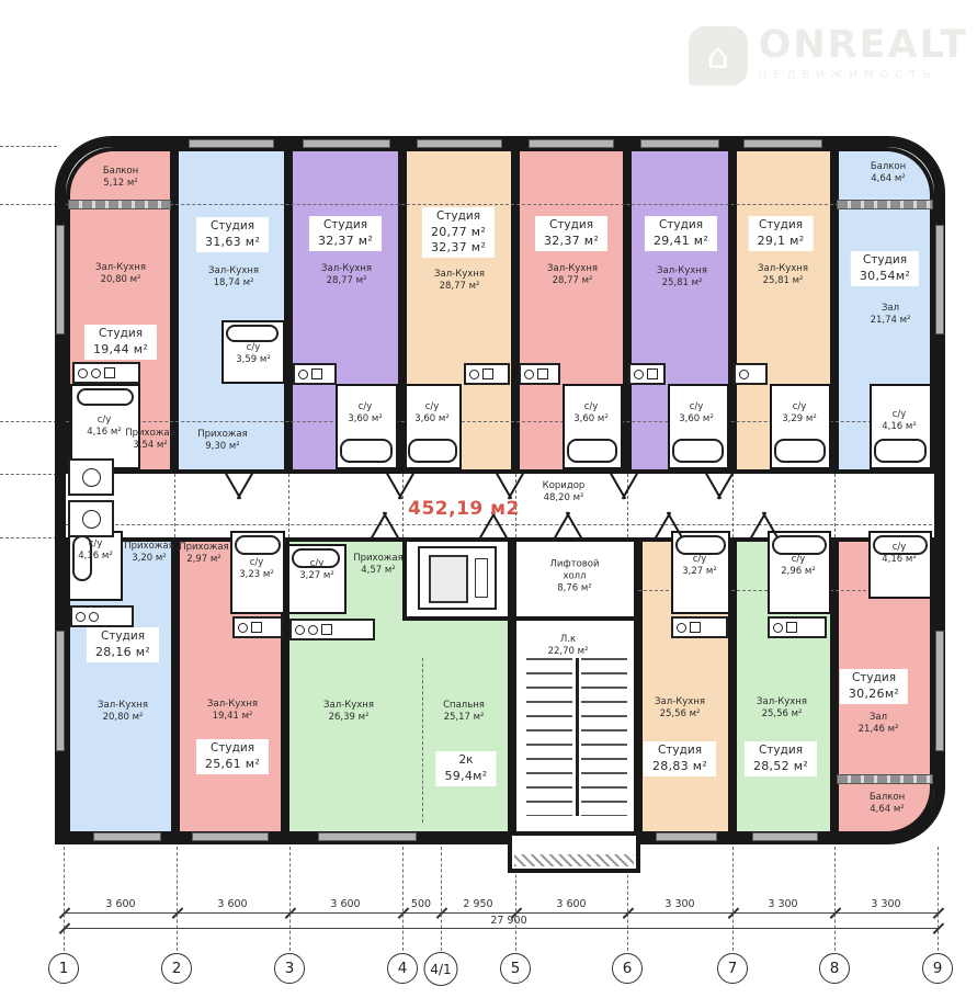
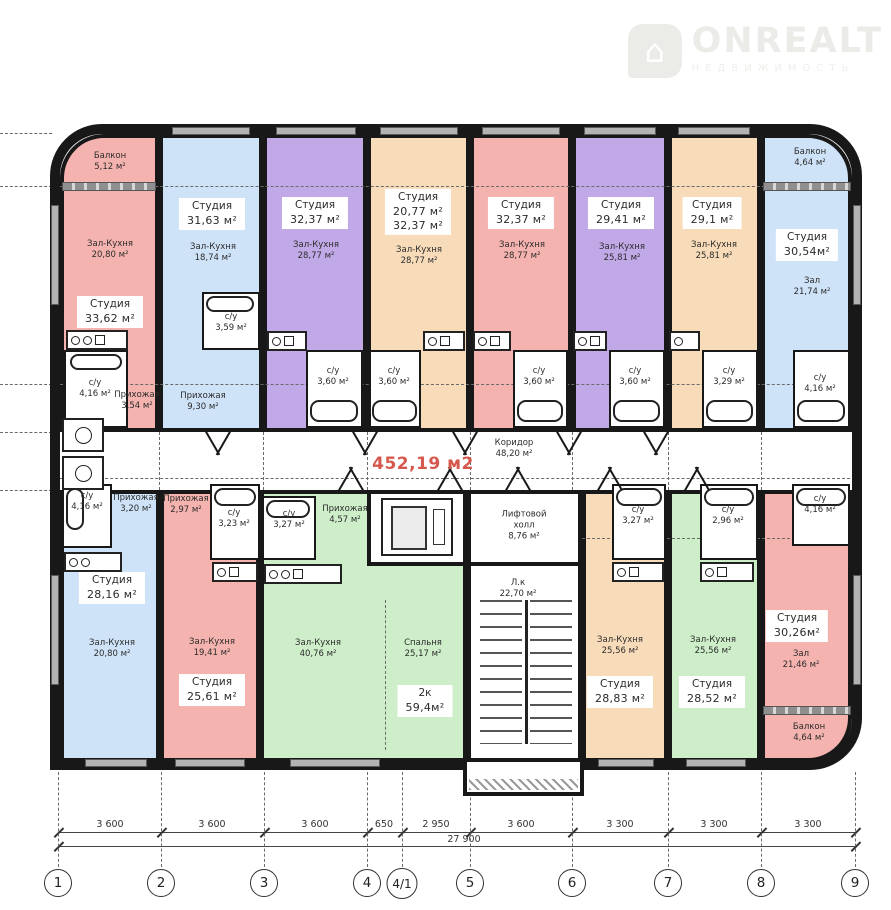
  Балкон
  5,12 м²
  Зал-Кухня
  20,80 м²
  Студия
- 19,44 м²
+ 33,62 м²
  с/у
  4,16 м²
  Прихожая
  3,54 м²
  Студия
  31,63 м²
  Зал-Кухня
  18,74 м²
  с/у
  3,59 м²
  Прихожая
  9,30 м²
  Студия
  32,37 м²
  Зал-Кухня
  28,77 м²
  с/у
  3,60 м²
  Студия
  20,77 м²
  32,37 м²
  Зал-Кухня
  28,77 м²
  с/у
  3,60 м²
  Студия
  32,37 м²
  Зал-Кухня
  28,77 м²
  с/у
  3,60 м²
  Студия
  29,41 м²
  Зал-Кухня
  25,81 м²
  с/у
  3,60 м²
  Студия
  29,1 м²
  Зал-Кухня
  25,81 м²
  с/у
  3,29 м²
  Балкон
  4,64 м²
  Студия
  30,54м²
  Зал
  21,74 м²
  с/у
  4,16 м²
  Коридор
  48,20 м²
  452,19 м2
  Лифтовой холл
  8,76 м²
  Л.к
  22,70 м²
  с/у
  4,16 м²
  Прихожая
  3,20 м²
  Студия
  28,16 м²
  Зал-Кухня
  20,80 м²
  Прихожая
  2,97 м²
  с/у
  3,23 м²
  Зал-Кухня
  19,41 м²
  Студия
  25,61 м²
  с/у
  3,27 м²
  Прихожая
  4,57 м²
  Зал-Кухня
- 26,39 м²
+ 40,76 м²
  Спальня
  25,17 м²
  2к
  59,4м²
  с/у
  3,27 м²
  Зал-Кухня
  25,56 м²
  Студия
  28,83 м²
  с/у
  2,96 м²
  Зал-Кухня
  25,56 м²
  Студия
  28,52 м²
  с/у
  4,16 м²
  Студия
  30,26м²
  Зал
  21,46 м²
  Балкон
  4,64 м²
  3 600
  3 600
  3 600
- 500
+ 650
  2 950
  3 600
  3 300
  3 300
  3 300
  27 900
  1
  2
  3
  4
  4/1
  5
  6
  7
  8
  9
